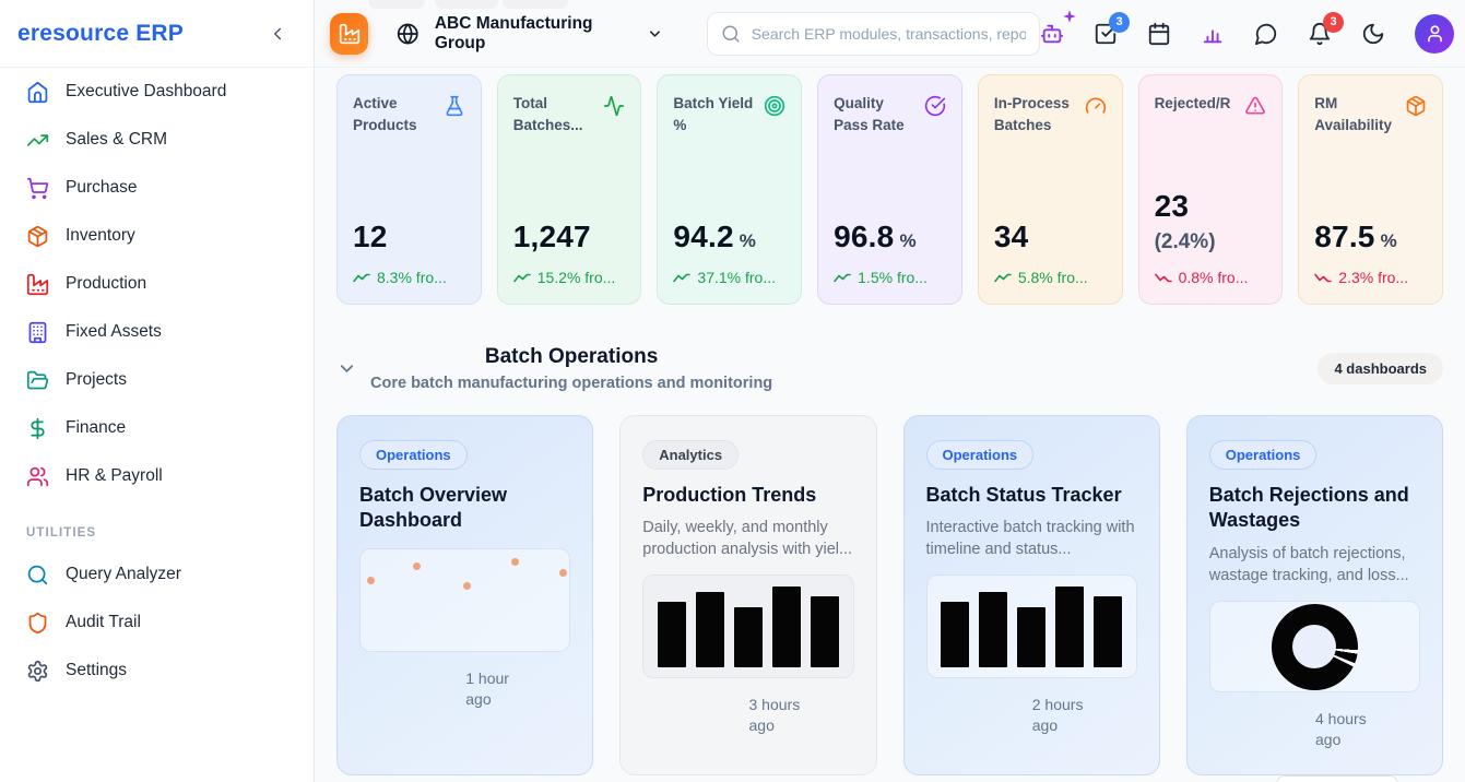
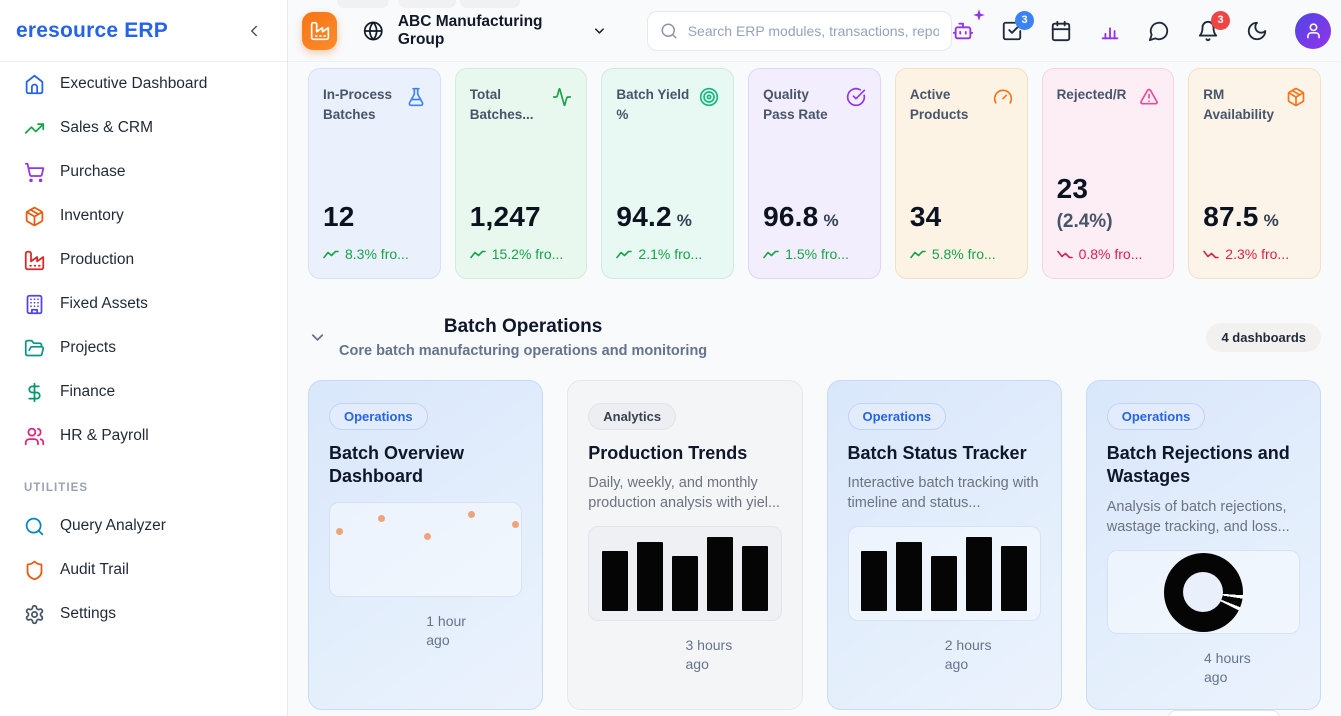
  eresource ERP
  Executive Dashboard
  Sales & CRM
  Purchase
  Inventory
  Production
  Fixed Assets
  Projects
  Finance
  HR & Payroll
  UTILITIES
  Query Analyzer
  Audit Trail
  Settings
  ABC Manufacturing Group
  Search ERP modules, transactions, repo
  3
  3
- Active Products
+ In-Process Batches
  12
  8.3% fro...
  Total Batches...
  1,247
  15.2% fro...
  Batch Yield %
  94.2
  %
- 37.1% fro...
+ 2.1% fro...
  Quality Pass Rate
  96.8
  %
  1.5% fro...
- In-Process Batches
+ Active Products
  34
  5.8% fro...
  Rejected/R
  23
  (2.4%)
  0.8% fro...
  RM Availability
  87.5
  %
  2.3% fro...
  Batch Operations
  Core batch manufacturing operations and monitoring
  4 dashboards
  Operations
  Batch Overview Dashboard
  1 hour ago
  Analytics
  Production Trends
  Daily, weekly, and monthly production analysis with yiel...
  3 hours ago
  Operations
  Batch Status Tracker
  Interactive batch tracking with timeline and status...
  2 hours ago
  Operations
  Batch Rejections and Wastages
  Analysis of batch rejections, wastage tracking, and loss...
  4 hours ago
